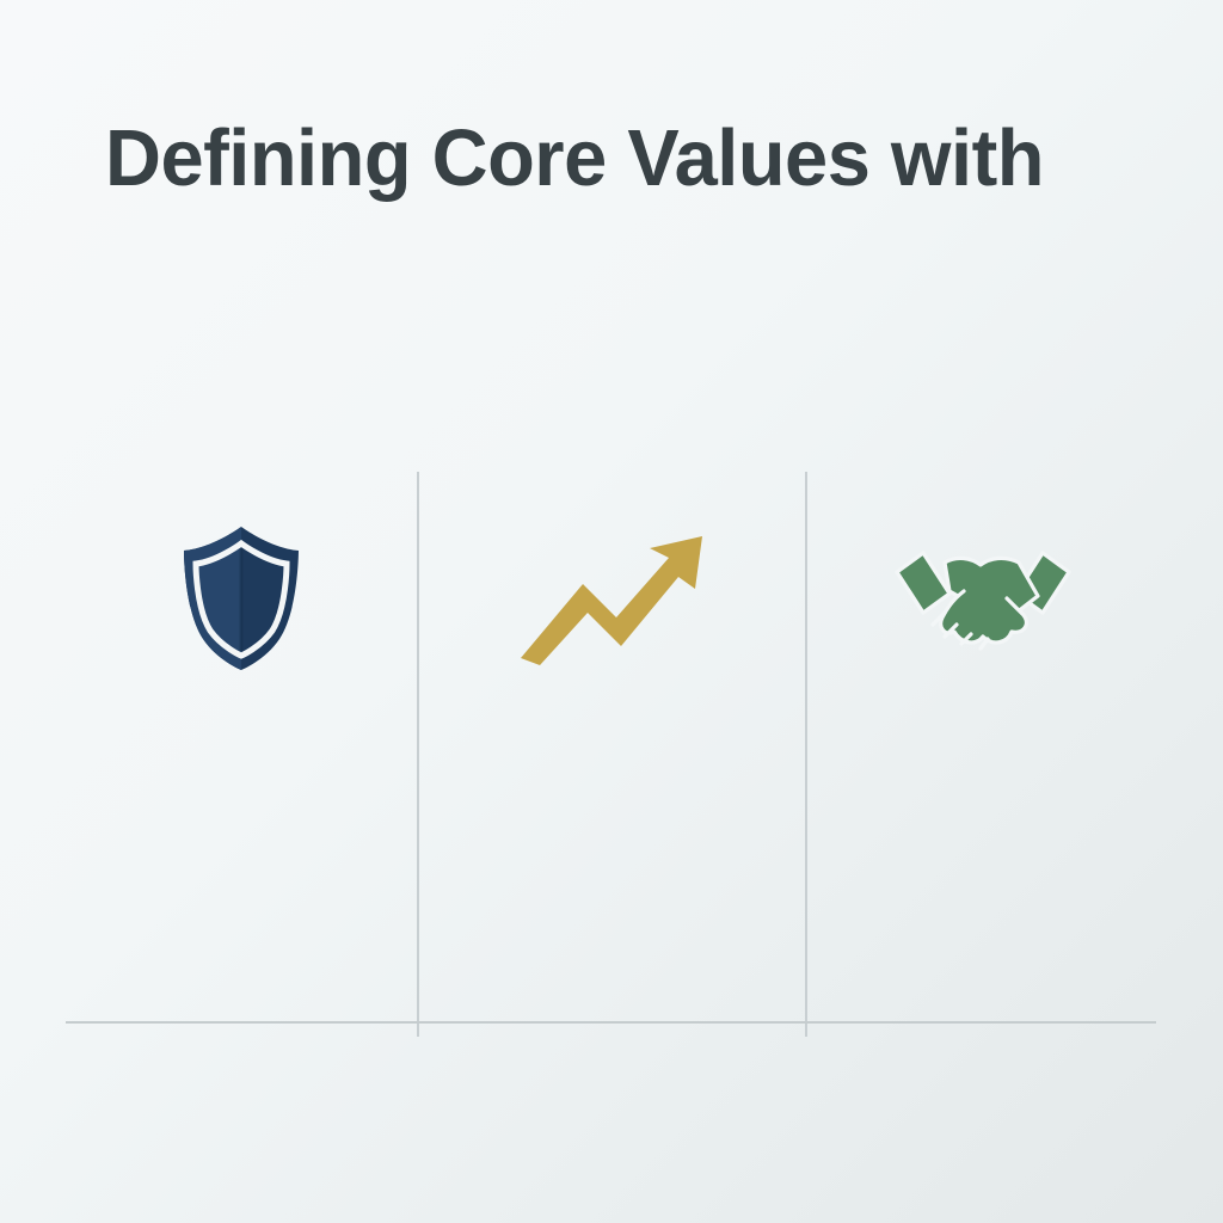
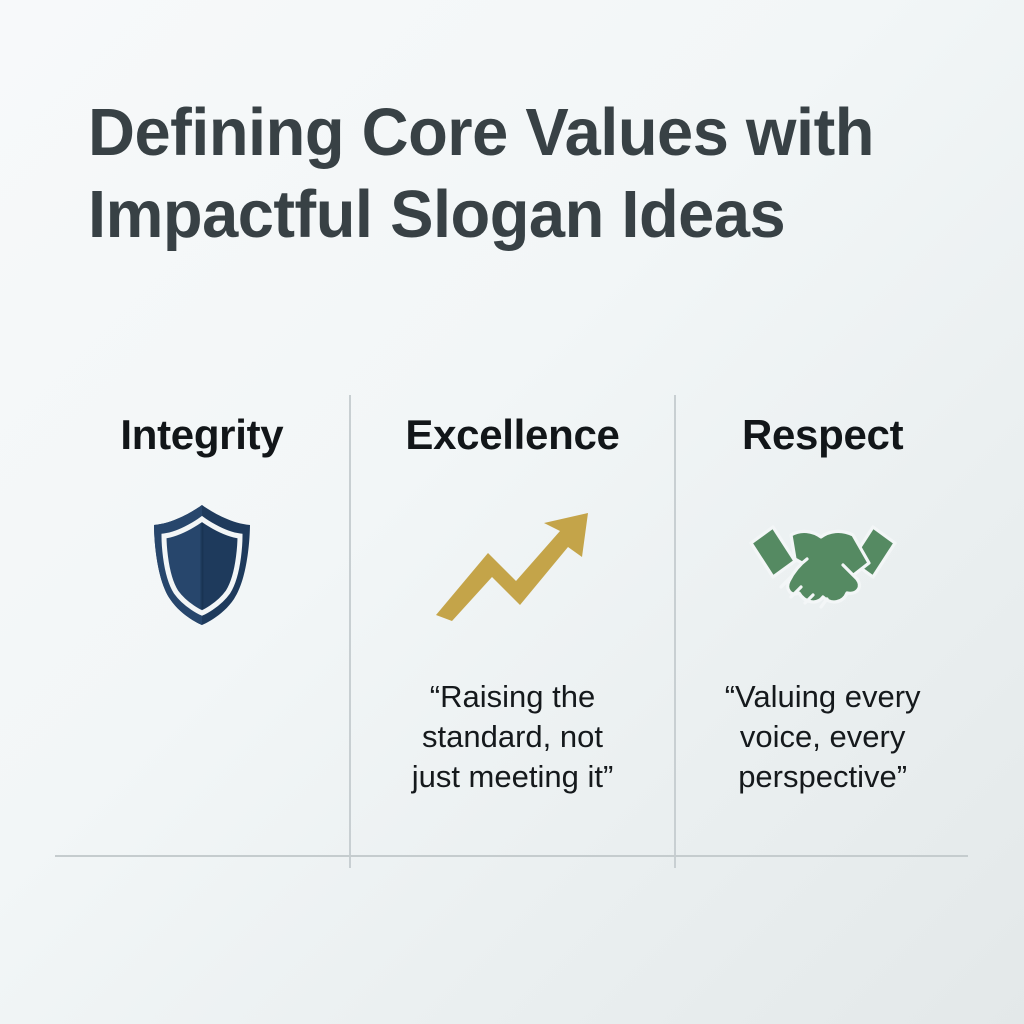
  Defining Core Values with
+ Impactful Slogan Ideas
+ Integrity
+ Excellence
+ “Raising the
+ standard, not
+ just meeting it”
+ Respect
+ “Valuing every
+ voice, every
+ perspective”
